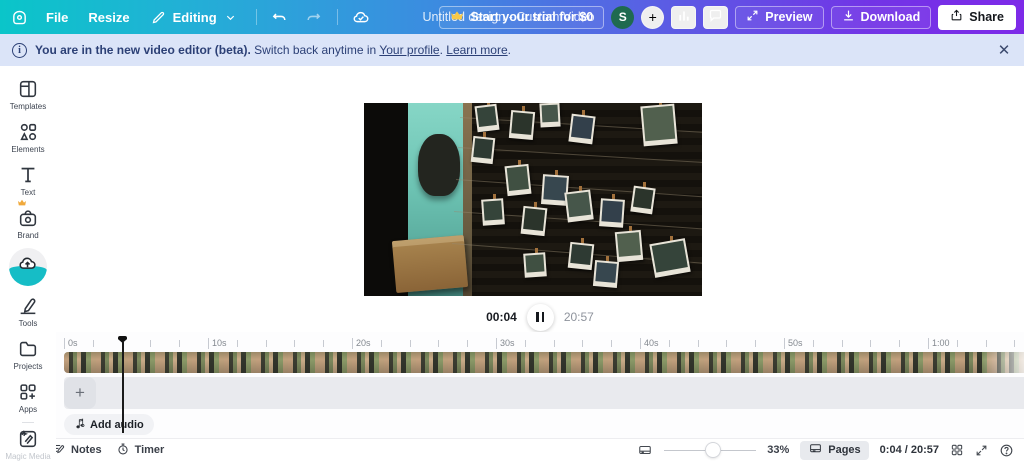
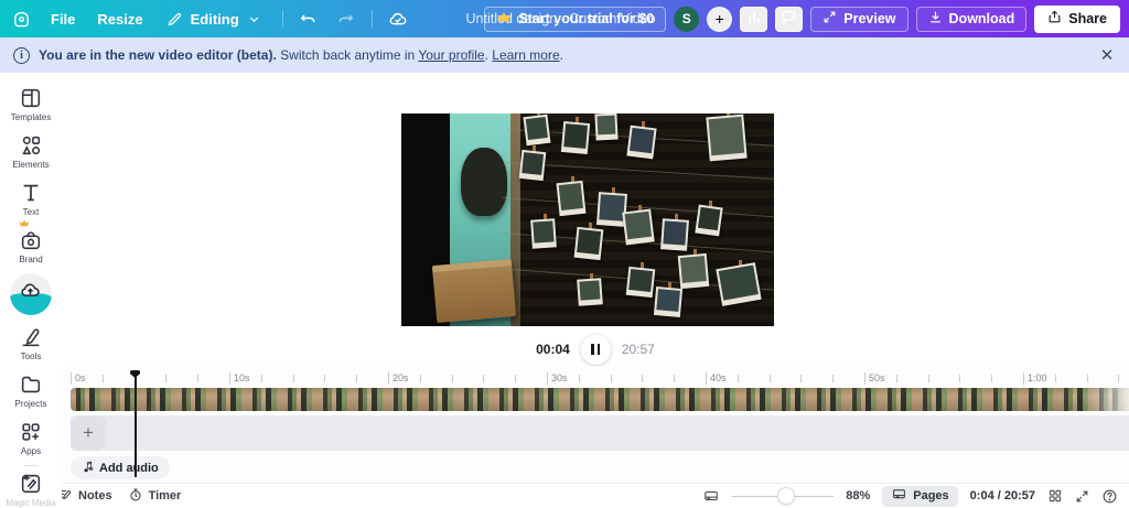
  File
  Resize
  Editing
  Untitl design - Custom Video
  Start your trial for $0
  S
  +
  Preview
  Download
  Share
  i
  You are in the new video editor (beta). Switch back anytime in Your profile. Learn more.
  ✕
  Templates
  Elements
  Text
  Brand
  Tools
  Projects
  Apps
  Magic Media
  00:04
  20:57
  0s
  10s
  20s
  30s
  40s
  50s
  1:00
  +
  Add audio
  Notes
  Timer
- 33%
+ 88%
  Pages
  0:04 / 20:57
